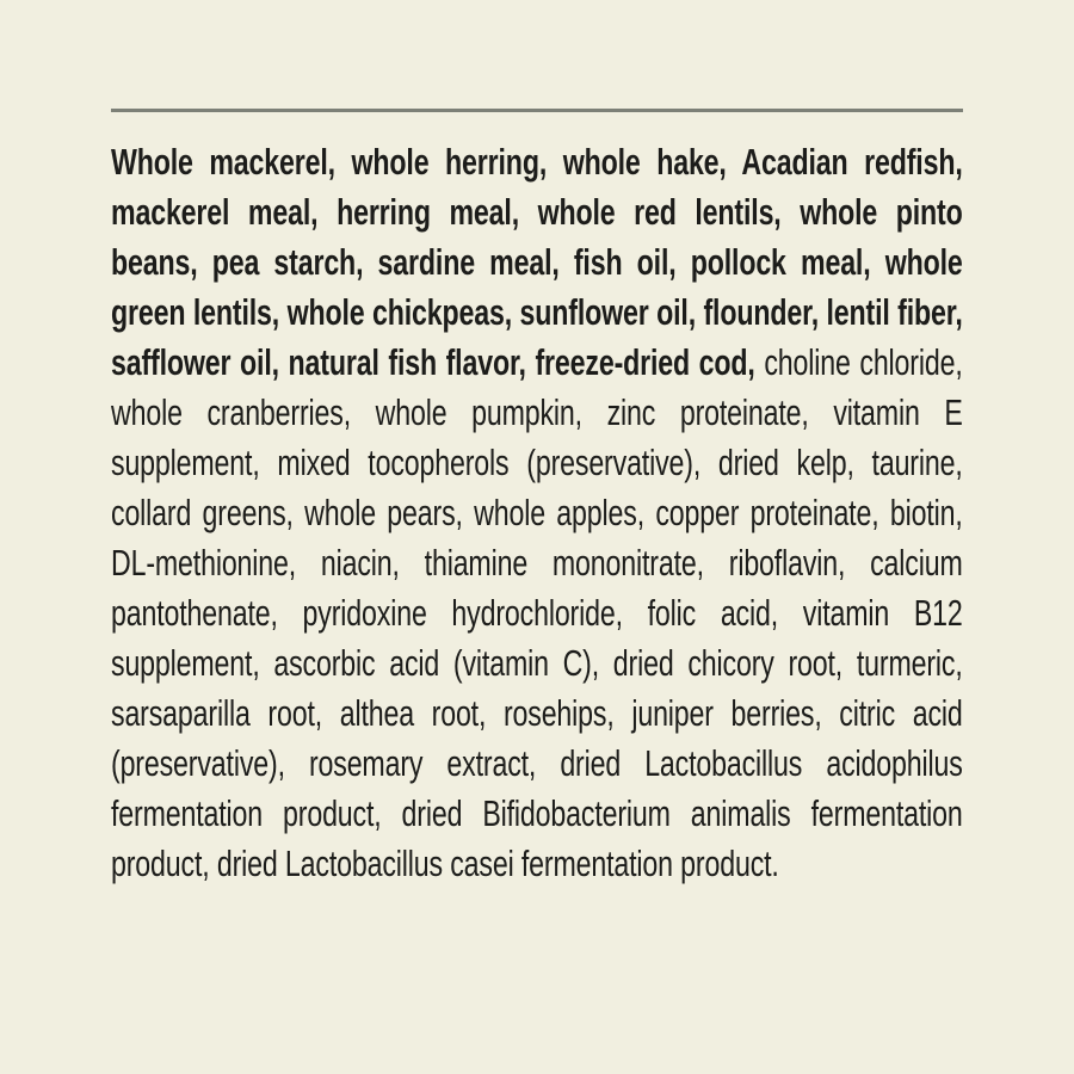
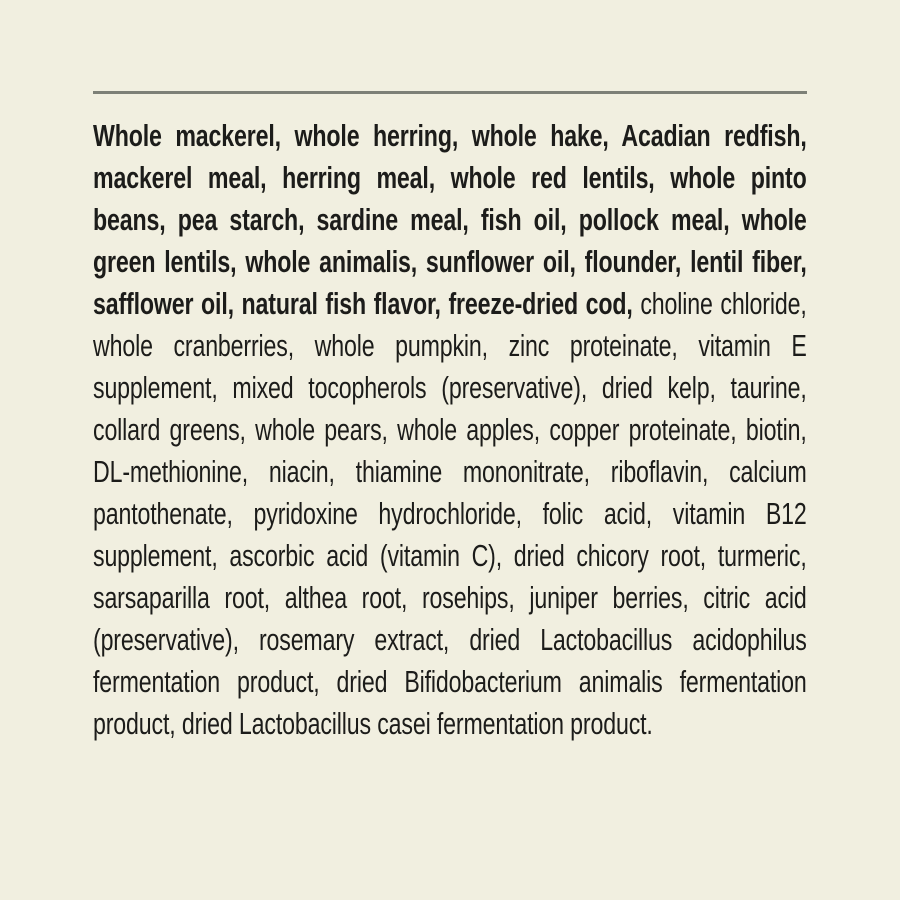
- Whole mackerel, whole herring, whole hake, Acadian redfish, mackerel meal, herring meal, whole red lentils, whole pinto beans, pea starch, sardine meal, fish oil, pollock meal, whole green lentils, whole chickpeas, sunflower oil, flounder, lentil fiber, safflower oil, natural fish flavor, freeze-dried cod, choline chloride, whole cranberries, whole pumpkin, zinc proteinate, vitamin E supplement, mixed tocopherols (preservative), dried kelp, taurine, collard greens, whole pears, whole apples, copper proteinate, biotin, DL-methionine, niacin, thiamine mononitrate, riboflavin, calcium pantothenate, pyridoxine hydrochloride, folic acid, vitamin B12 supplement, ascorbic acid (vitamin C), dried chicory root, turmeric, sarsaparilla root, althea root, rosehips, juniper berries, citric acid (preservative), rosemary extract, dried Lactobacillus acidophilus fermentation product, dried Bifidobacterium animalis fermentation product, dried Lactobacillus casei fermentation product.
+ Whole mackerel, whole herring, whole hake, Acadian redfish, mackerel meal, herring meal, whole red lentils, whole pinto beans, pea starch, sardine meal, fish oil, pollock meal, whole green lentils, whole animalis, sunflower oil, flounder, lentil fiber, safflower oil, natural fish flavor, freeze-dried cod, choline chloride, whole cranberries, whole pumpkin, zinc proteinate, vitamin E supplement, mixed tocopherols (preservative), dried kelp, taurine, collard greens, whole pears, whole apples, copper proteinate, biotin, DL-methionine, niacin, thiamine mononitrate, riboflavin, calcium pantothenate, pyridoxine hydrochloride, folic acid, vitamin B12 supplement, ascorbic acid (vitamin C), dried chicory root, turmeric, sarsaparilla root, althea root, rosehips, juniper berries, citric acid (preservative), rosemary extract, dried Lactobacillus acidophilus fermentation product, dried Bifidobacterium animalis fermentation product, dried Lactobacillus casei fermentation product.
